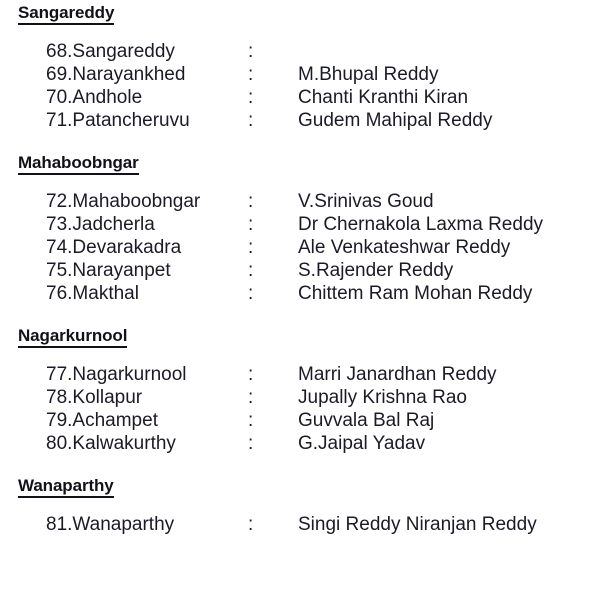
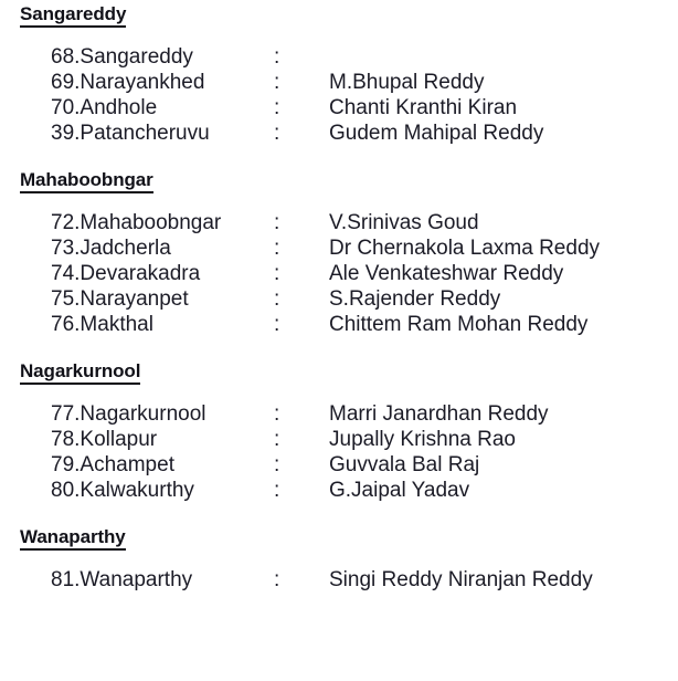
  Sangareddy
  68.
  Sangareddy
  :
  69.
  Narayankhed
  :
  M.Bhupal Reddy
  70.
  Andhole
  :
  Chanti Kranthi Kiran
- 71.
+ 39.
  Patancheruvu
  :
  Gudem Mahipal Reddy
  Mahaboobngar
  72.
  Mahaboobngar
  :
  V.Srinivas Goud
  73.
  Jadcherla
  :
  Dr Chernakola Laxma Reddy
  74.
  Devarakadra
  :
  Ale Venkateshwar Reddy
  75.
  Narayanpet
  :
  S.Rajender Reddy
  76.
  Makthal
  :
  Chittem Ram Mohan Reddy
  Nagarkurnool
  77.
  Nagarkurnool
  :
  Marri Janardhan Reddy
  78.
  Kollapur
  :
  Jupally Krishna Rao
  79.
  Achampet
  :
  Guvvala Bal Raj
  80.
  Kalwakurthy
  :
  G.Jaipal Yadav
  Wanaparthy
  81.
  Wanaparthy
  :
  Singi Reddy Niranjan Reddy
